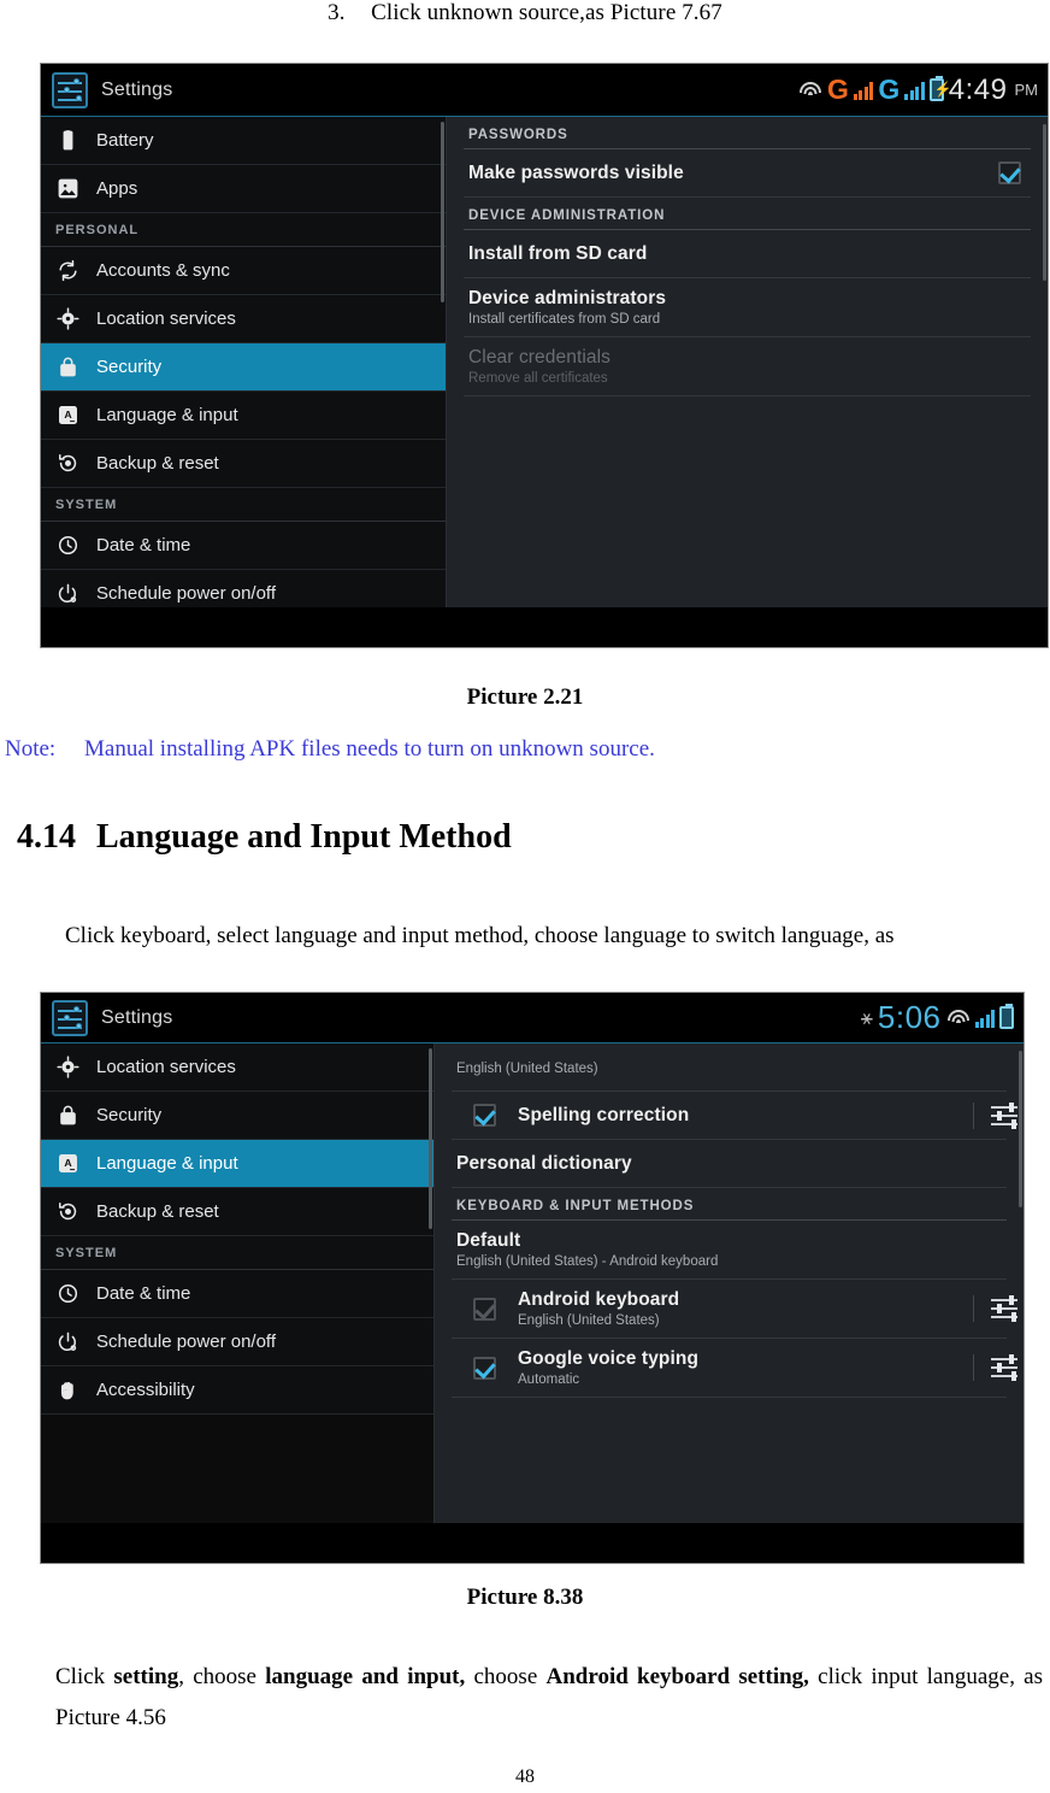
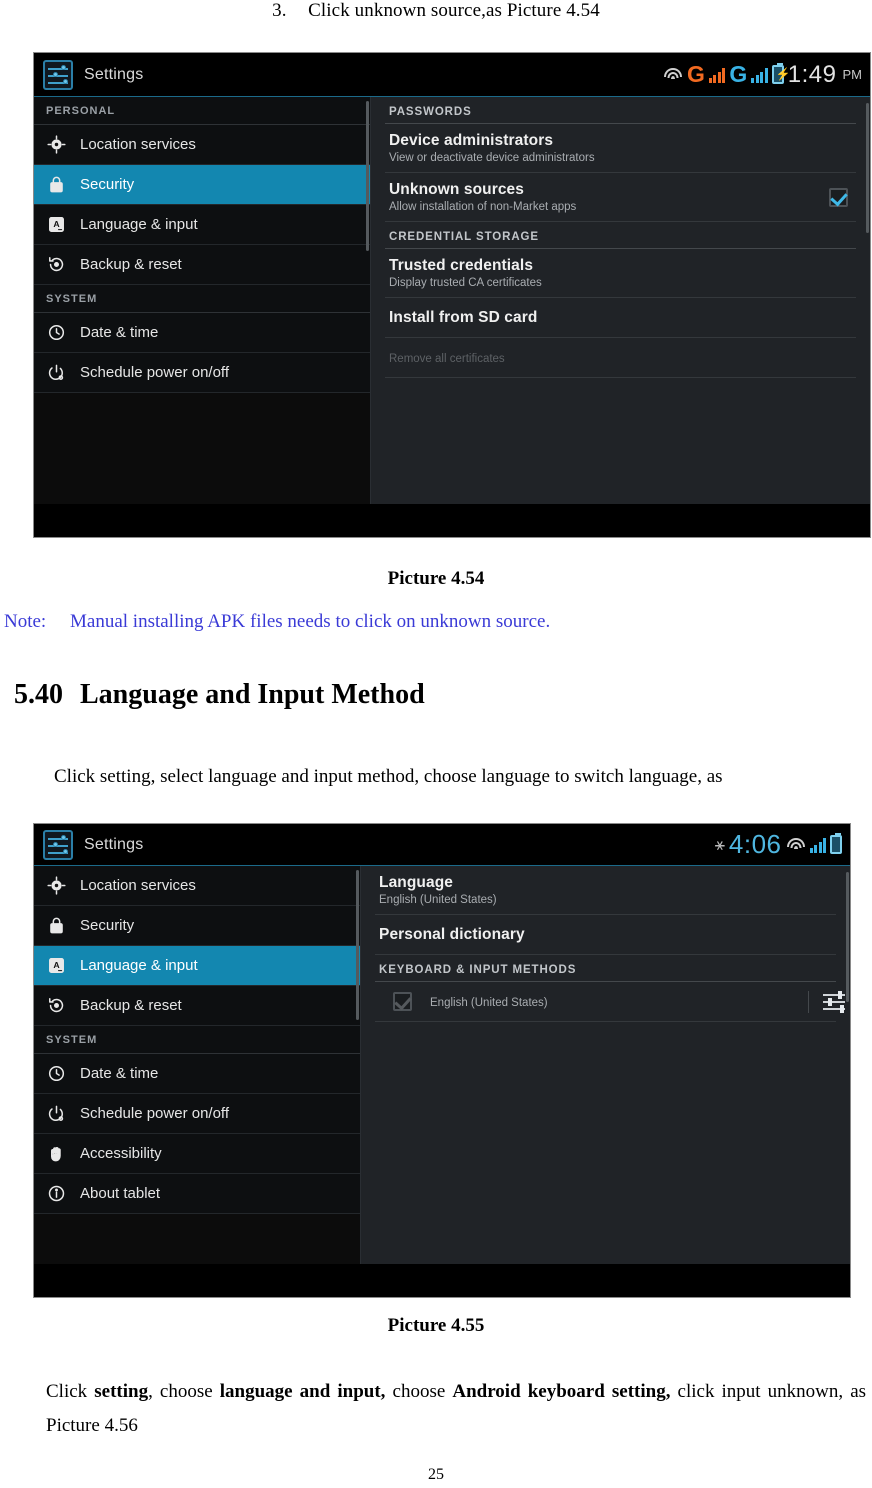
- 3. Click unknown source,as Picture 7.67
+ 3. Click unknown source,as Picture 4.54
  Settings
  G
  G
  ⚡
- 4:49
+ 1:49
  PM
- Battery
- Apps
  PERSONAL
- Accounts & sync
  Location services
  Security
  A
  Language & input
  Backup & reset
  SYSTEM
  Date & time
  Schedule power on/off
  PASSWORDS
- Make passwords visible
- DEVICE ADMINISTRATION
- Install from SD card
+ Device administrators
+ View or deactivate device administrators
+ Unknown sources
+ Allow installation of non-Market apps
+ CREDENTIAL STORAGE
+ Trusted credentials
+ Display trusted CA certificates
- Device administrators
+ Install from SD card
- Install certificates from SD card
- Clear credentials
  Remove all certificates
- Picture 2.21
+ Picture 4.54
- Note: Manual installing APK files needs to turn on unknown source.
+ Note: Manual installing APK files needs to click on unknown source.
- 4.14 Language and Input Method
+ 5.40 Language and Input Method
- Click keyboard, select language and input method, choose language to switch language, as
+ Click setting, select language and input method, choose language to switch language, as
  Settings
  ⚹
- 5:06
+ 4:06
  Location services
  Security
  A
  Language & input
  Backup & reset
  SYSTEM
  Date & time
  Schedule power on/off
  Accessibility
+ About tablet
+ Language
  English (United States)
- Spelling correction
  Personal dictionary
  KEYBOARD & INPUT METHODS
- Default
- English (United States) - Android keyboard
- Android keyboard
  English (United States)
- Google voice typing
- Automatic
- Picture 8.38
+ Picture 4.55
- Click setting, choose language and input, choose Android keyboard setting, click input language, as Picture 4.56
+ Click setting, choose language and input, choose Android keyboard setting, click input unknown, as Picture 4.56
- 48
+ 25
